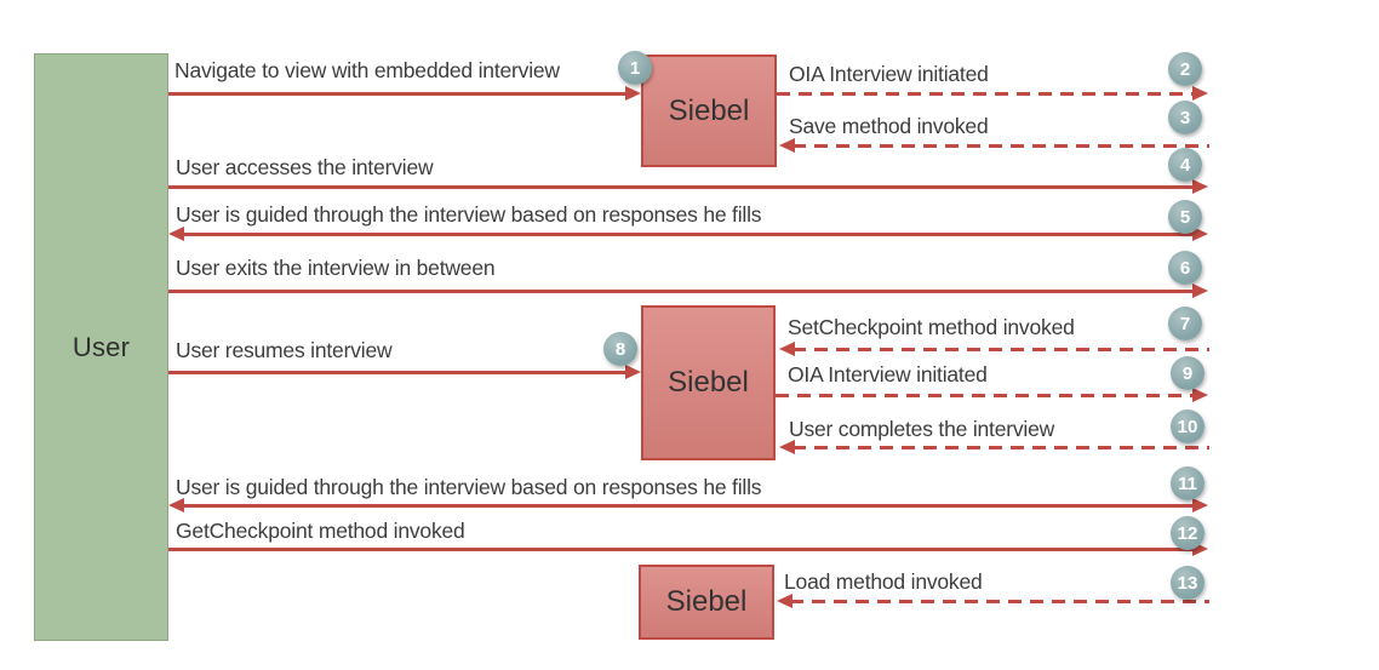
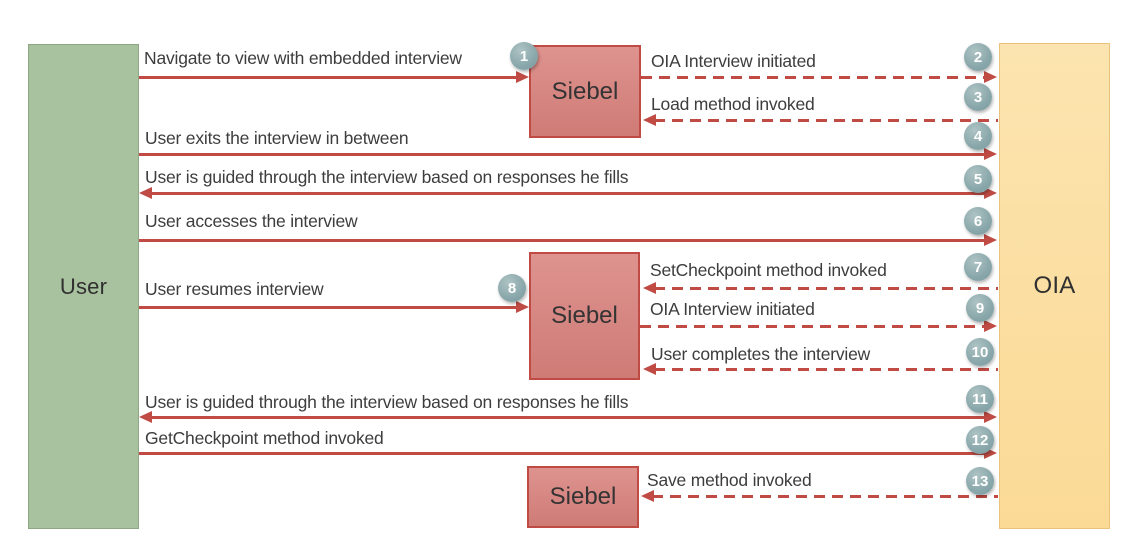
  User
+ OIA
  Siebel
  Siebel
  Siebel
  Navigate to view with embedded interview
  1
  OIA Interview initiated
  2
- Save method invoked
+ Load method invoked
  3
- User accesses the interview
+ User exits the interview in between
  4
  User is guided through the interview based on responses he fills
  5
- User exits the interview in between
+ User accesses the interview
  6
  SetCheckpoint method invoked
  7
  User resumes interview
  8
  OIA Interview initiated
  9
  User completes the interview
  10
  User is guided through the interview based on responses he fills
  11
  GetCheckpoint method invoked
  12
- Load method invoked
+ Save method invoked
  13
